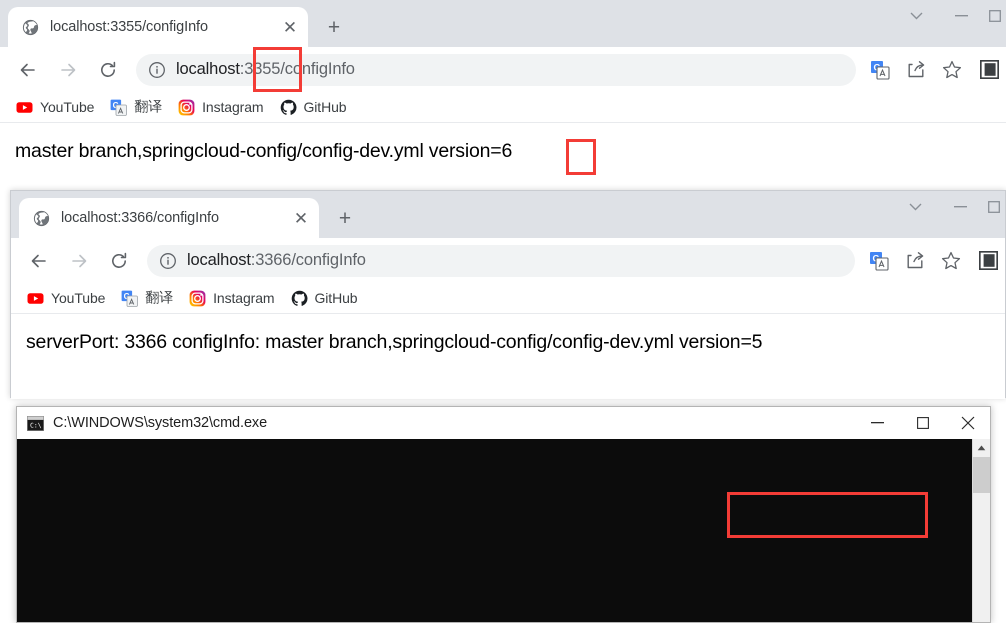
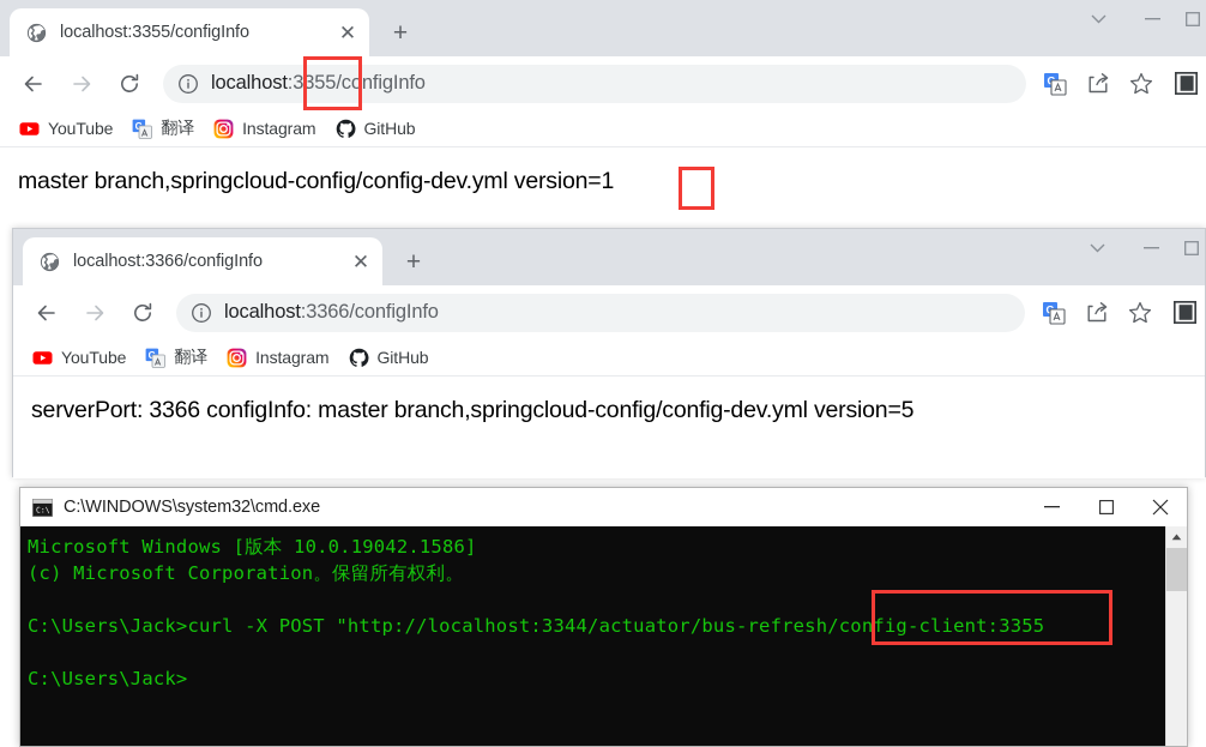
  localhost:3355/configInfo
  ✕
  +
  localhost:3355/configInfo
  YouTube
  翻译
  Instagram
  GitHub
- master branch,springcloud-config/config-dev.yml version=6
+ master branch,springcloud-config/config-dev.yml version=1
  localhost:3366/configInfo
  ✕
  +
  localhost:3366/configInfo
  YouTube
  翻译
  Instagram
  GitHub
  serverPort: 3366 configInfo: master branch,springcloud-config/config-dev.yml version=5
  C:\
  C:\WINDOWS\system32\cmd.exe
+ Microsoft Windows [版本 10.0.19042.1586]
+ (c) Microsoft Corporation。保留所有权利。
+ C:\Users\Jack>curl -X POST "http://localhost:3344/actuator/bus-refresh/config-client:3355
+ C:\Users\Jack>
